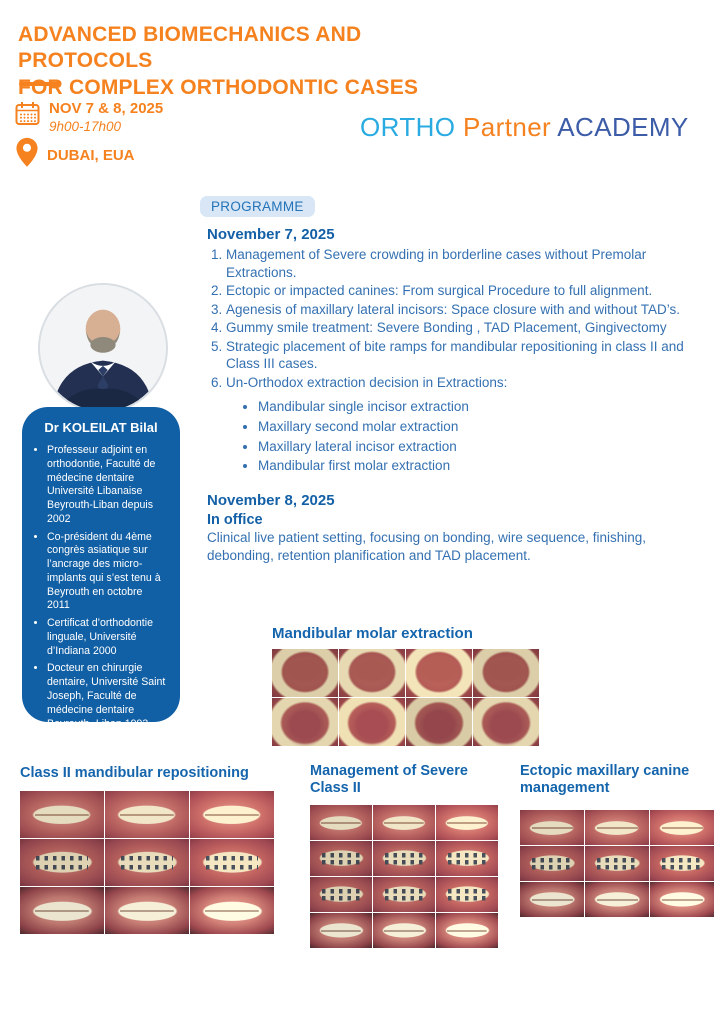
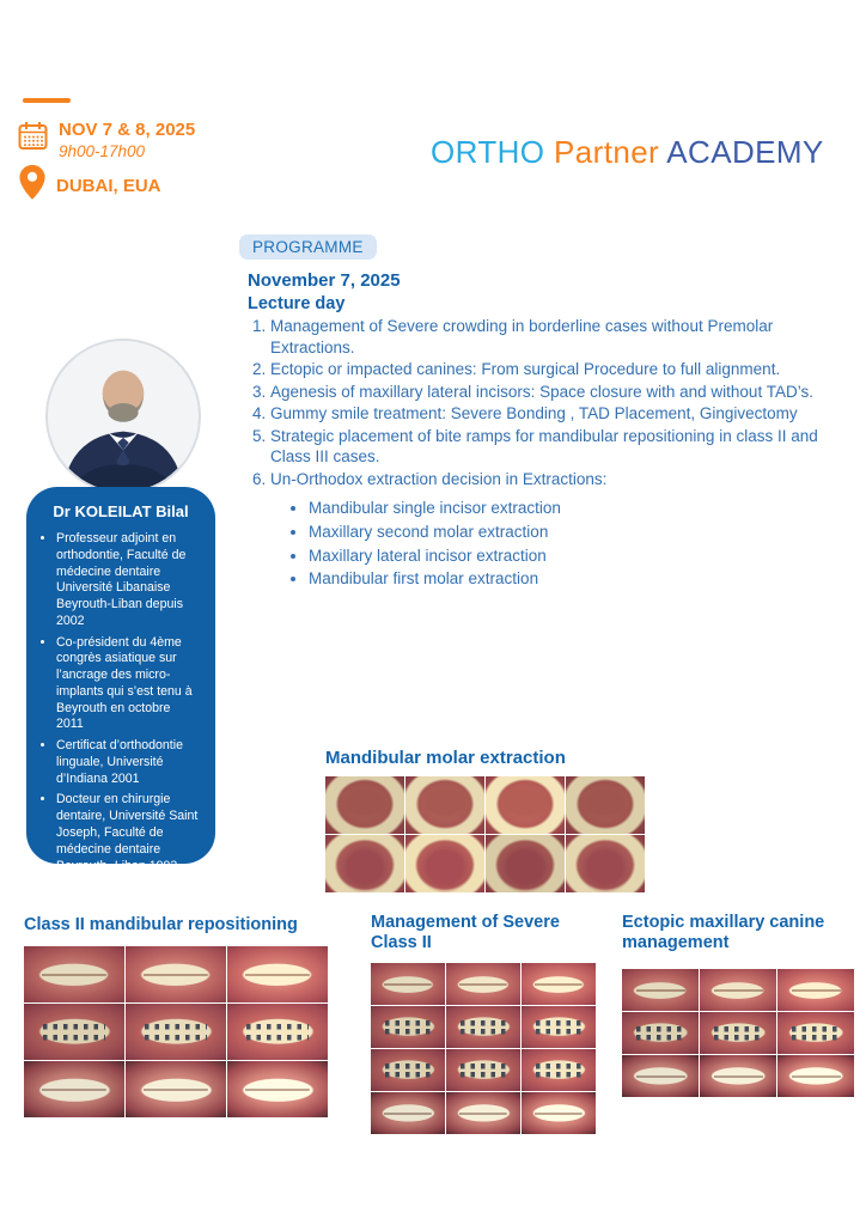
- ADVANCED BIOMECHANICS AND PROTOCOLS
- FOR COMPLEX ORTHODONTIC CASES
  NOV 7 & 8, 2025
  9h00-17h00
  DUBAI, EUA
  ORTHO Partner ACADEMY
  PROGRAMME
  November 7, 2025
+ Lecture day
  Management of Severe crowding in borderline cases without Premolar Extractions.
  Ectopic or impacted canines: From surgical Procedure to full alignment.
  Agenesis of maxillary lateral incisors: Space closure with and without TAD’s.
  Gummy smile treatment: Severe Bonding , TAD Placement, Gingivectomy
  Strategic placement of bite ramps for mandibular repositioning in class II and Class III cases.
  Un-Orthodox extraction decision in Extractions:
  Mandibular single incisor extraction
  Maxillary second molar extraction
  Maxillary lateral incisor extraction
  Mandibular first molar extraction
- November 8, 2025
- In office
- Clinical live patient setting, focusing on bonding, wire sequence, finishing, debonding, retention planification and TAD placement.
  Dr KOLEILAT Bilal
  Professeur adjoint en orthodontie, Faculté de médecine dentaire Université Libanaise Beyrouth-Liban depuis 2002
  Co-président du 4ème congrès asiatique sur l’ancrage des micro-implants qui s’est tenu à Beyrouth en octobre 2011
- Certificat d’orthodontie linguale, Université d’Indiana 2000
+ Certificat d’orthodontie linguale, Université d’Indiana 2001
  Docteur en chirurgie dentaire, Université Saint Joseph, Faculté de médecine dentaire Beyrouth- Liban 1993
  Mandibular molar extraction
  Class II mandibular repositioning
  Management of Severe Class II
  Ectopic maxillary canine management
